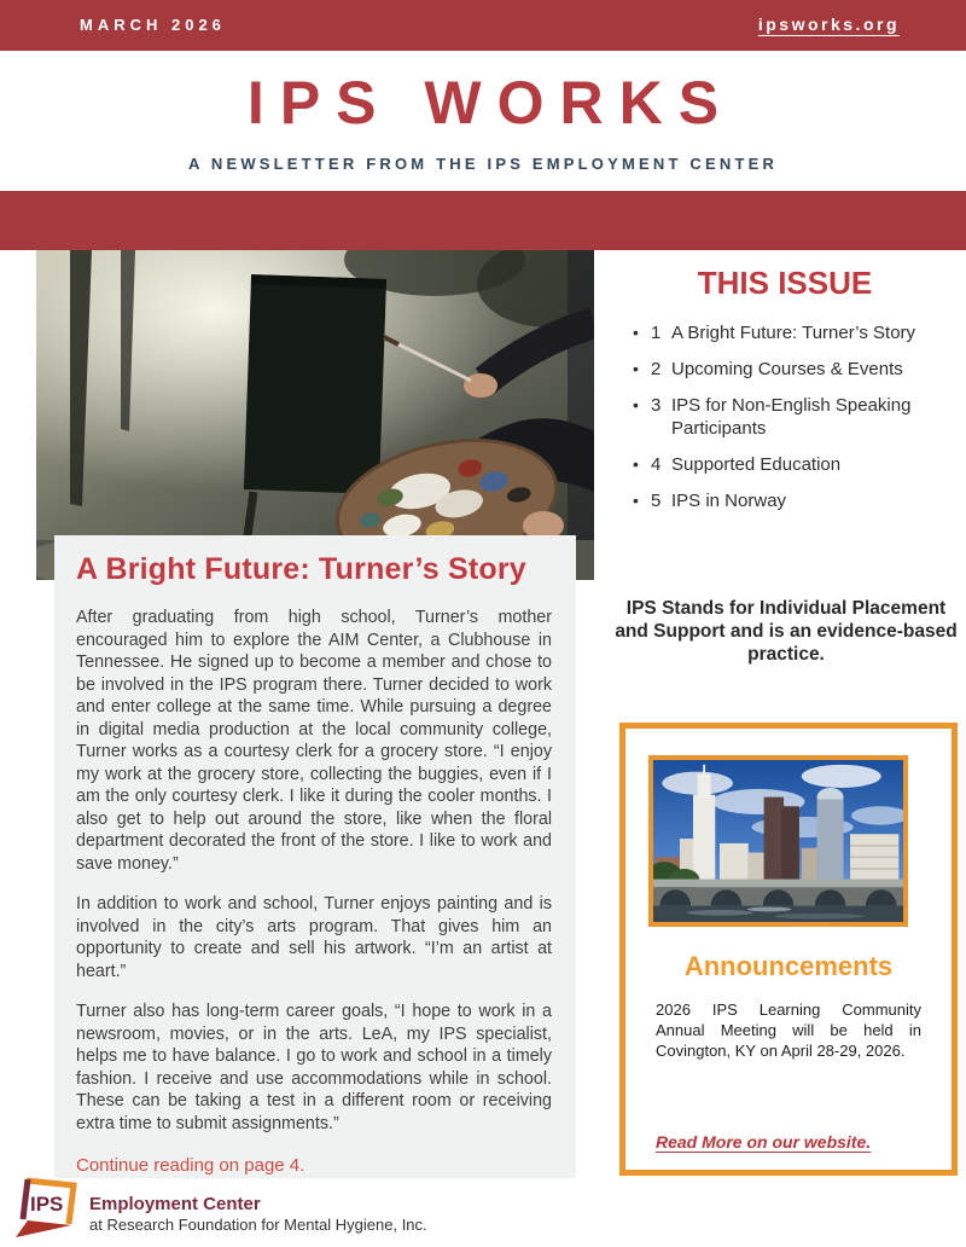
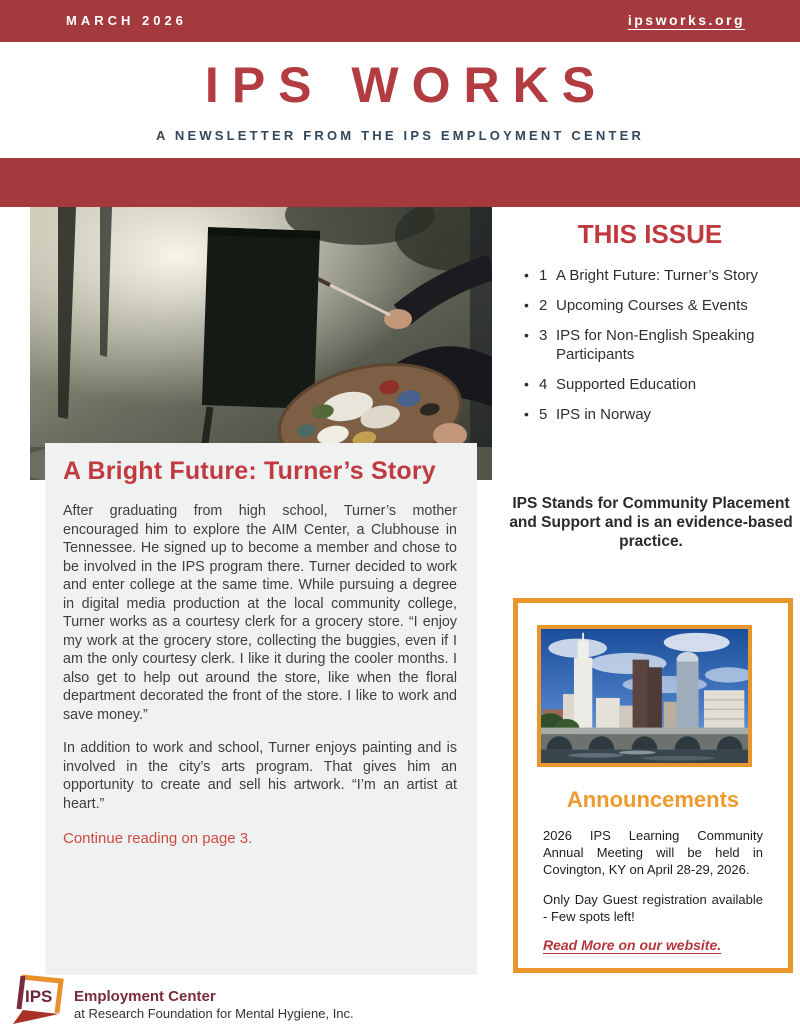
  MARCH 2026
  ipsworks.org
  IPS WORKS
  A NEWSLETTER FROM THE IPS EMPLOYMENT CENTER
  A Bright Future: Turner’s Story
  After graduating from high school, Turner’s mother encouraged him to explore the AIM Center, a Clubhouse in Tennessee. He signed up to become a member and chose to be involved in the IPS program there. Turner decided to work and enter college at the same time. While pursuing a degree in digital media production at the local community college, Turner works as a courtesy clerk for a grocery store. “I enjoy my work at the grocery store, collecting the buggies, even if I am the only courtesy clerk. I like it during the cooler months. I also get to help out around the store, like when the floral department decorated the front of the store. I like to work and save money.”
  In addition to work and school, Turner enjoys painting and is involved in the city’s arts program. That gives him an opportunity to create and sell his artwork. “I’m an artist at heart.”
- Turner also has long-term career goals, “I hope to work in a newsroom, movies, or in the arts. LeA, my IPS specialist, helps me to have balance. I go to work and school in a timely fashion. I receive and use accommodations while in school. These can be taking a test in a different room or receiving extra time to submit assignments.”
- Continue reading on page 4.
+ Continue reading on page 3.
  THIS ISSUE
  •
  1
  A Bright Future: Turner’s Story
  •
  2
  Upcoming Courses & Events
  •
  3
  IPS for Non-English Speaking Participants
  •
  4
  Supported Education
  •
  5
  IPS in Norway
- IPS Stands for Individual Placement and Support and is an evidence-based practice.
+ IPS Stands for Community Placement and Support and is an evidence-based practice.
  Announcements
  2026 IPS Learning Community Annual Meeting will be held in Covington, KY on April 28-29, 2026.
+ Only Day Guest registration available - Few spots left!
  Read More on our website.
  IPS
  Employment Center
  at Research Foundation for Mental Hygiene, Inc.
